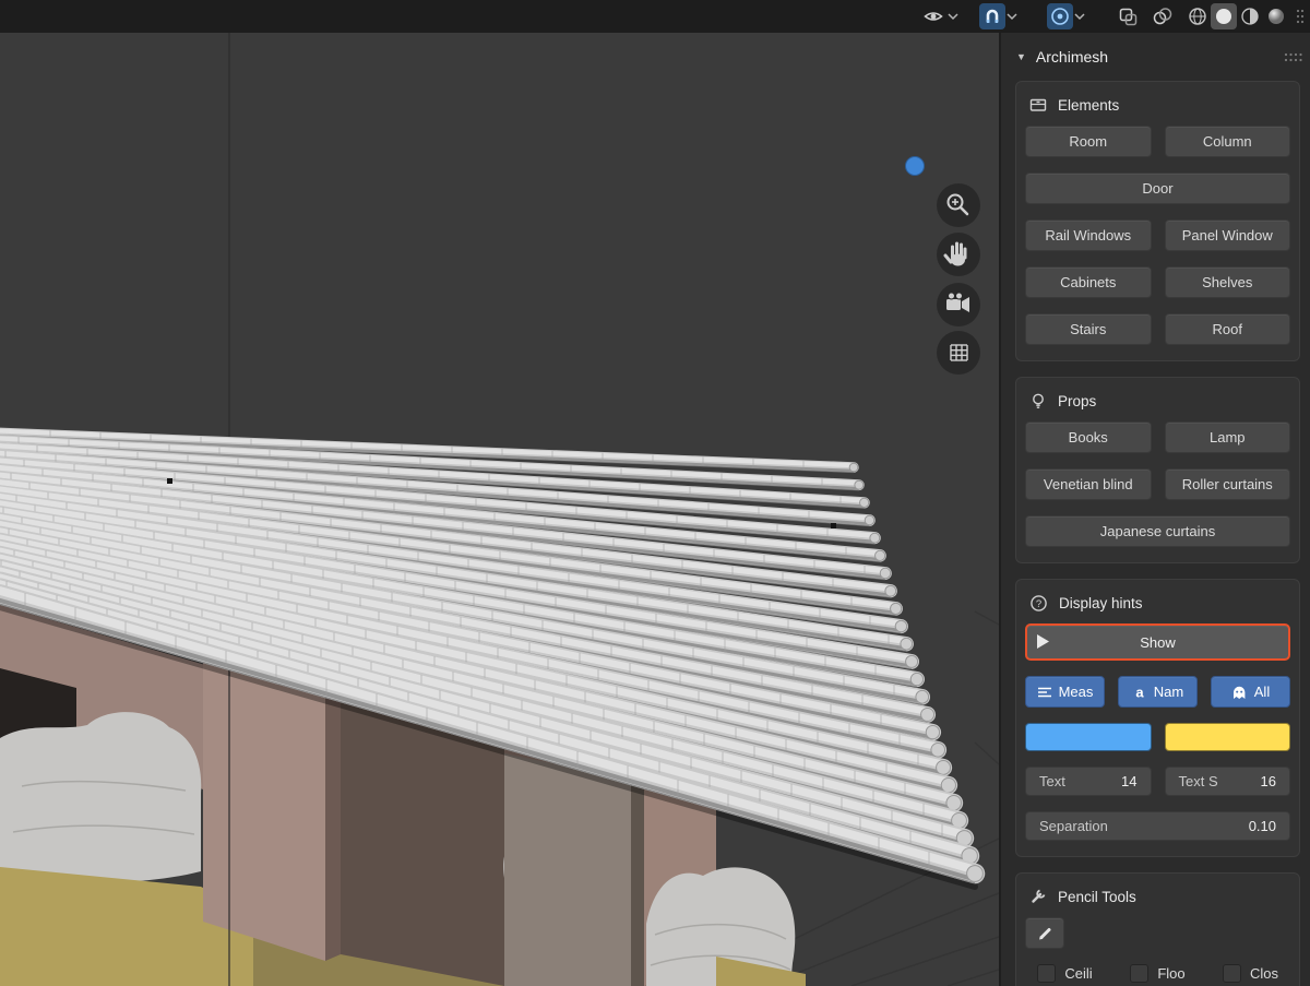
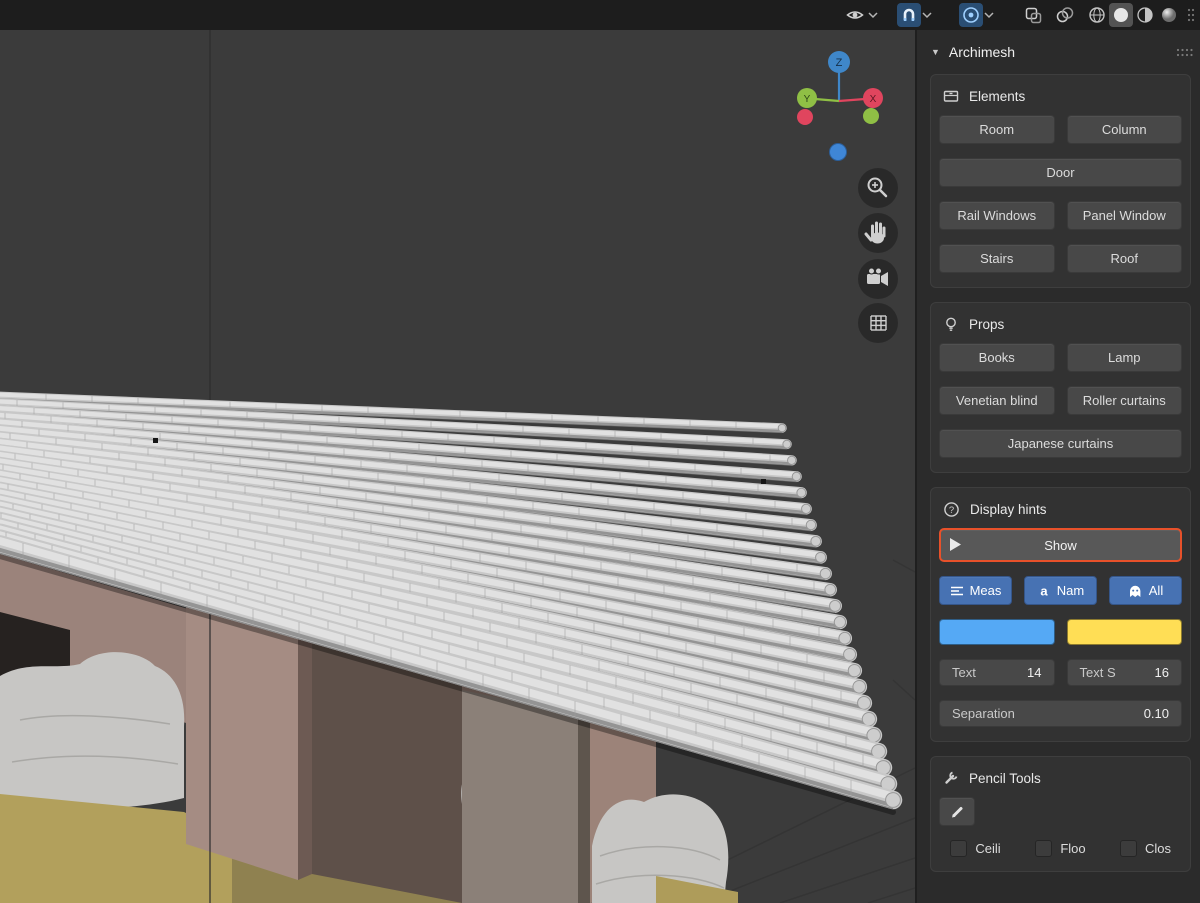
+ Z
+ Y
+ X
  ▼
  Archimesh
  Elements
  Room
  Column
  Door
  Rail Windows
  Panel Window
- Cabinets
- Shelves
  Stairs
  Roof
  Props
  Books
  Lamp
  Venetian blind
  Roller curtains
  Japanese curtains
  ?
  Display hints
  Show
  Meas
  a
  Nam
  All
  Text
  14
  Text S
  16
  Separation
  0.10
  Pencil Tools
  Ceili
  Floo
  Clos
